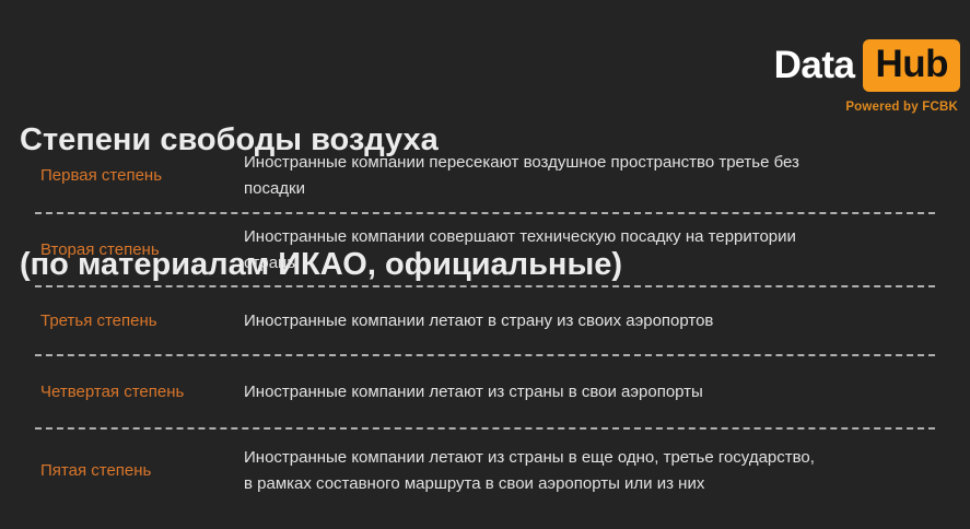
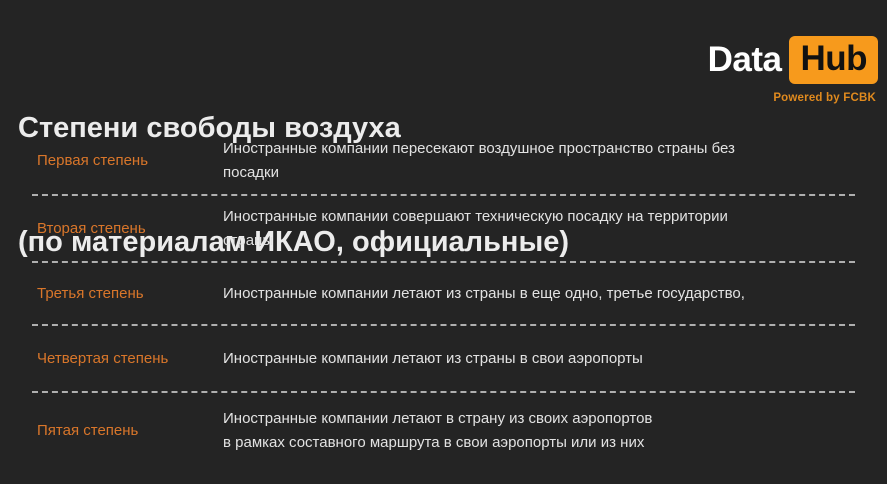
  Степени свободы воздуха
  (по материалам ИКАО, официальные)
  Data
  Hub
  Powered by FCBK
  Первая степень
- Иностранные компании пересекают воздушное пространство третье без
+ Иностранные компании пересекают воздушное пространство страны без
  посадки
  Вторая степень
  Иностранные компании совершают техническую посадку на территории
  страны
  Третья степень
- Иностранные компании летают в страну из своих аэропортов
+ Иностранные компании летают из страны в еще одно, третье государство,
  Четвертая степень
  Иностранные компании летают из страны в свои аэропорты
  Пятая степень
- Иностранные компании летают из страны в еще одно, третье государство,
+ Иностранные компании летают в страну из своих аэропортов
  в рамках составного маршрута в свои аэропорты или из них
